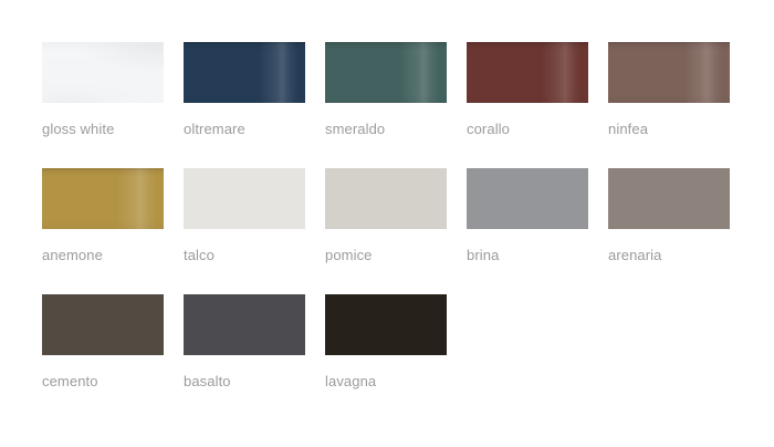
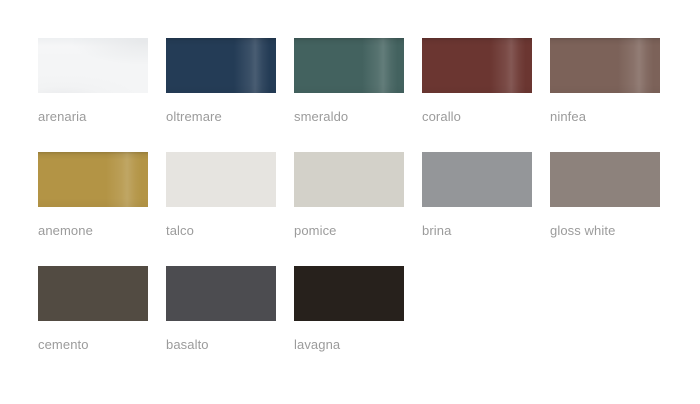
- gloss white
+ arenaria
  oltremare
  smeraldo
  corallo
  ninfea
  anemone
  talco
  pomice
  brina
- arenaria
+ gloss white
  cemento
  basalto
  lavagna
